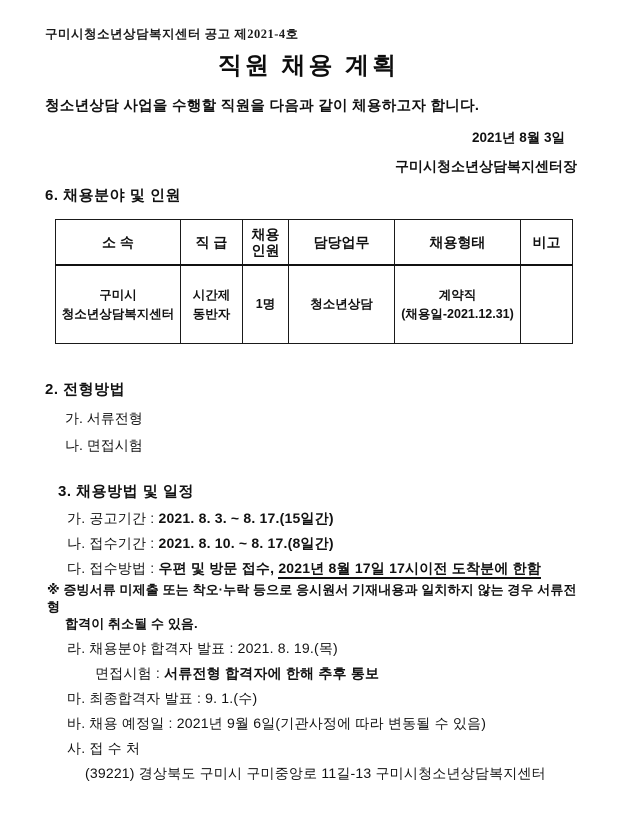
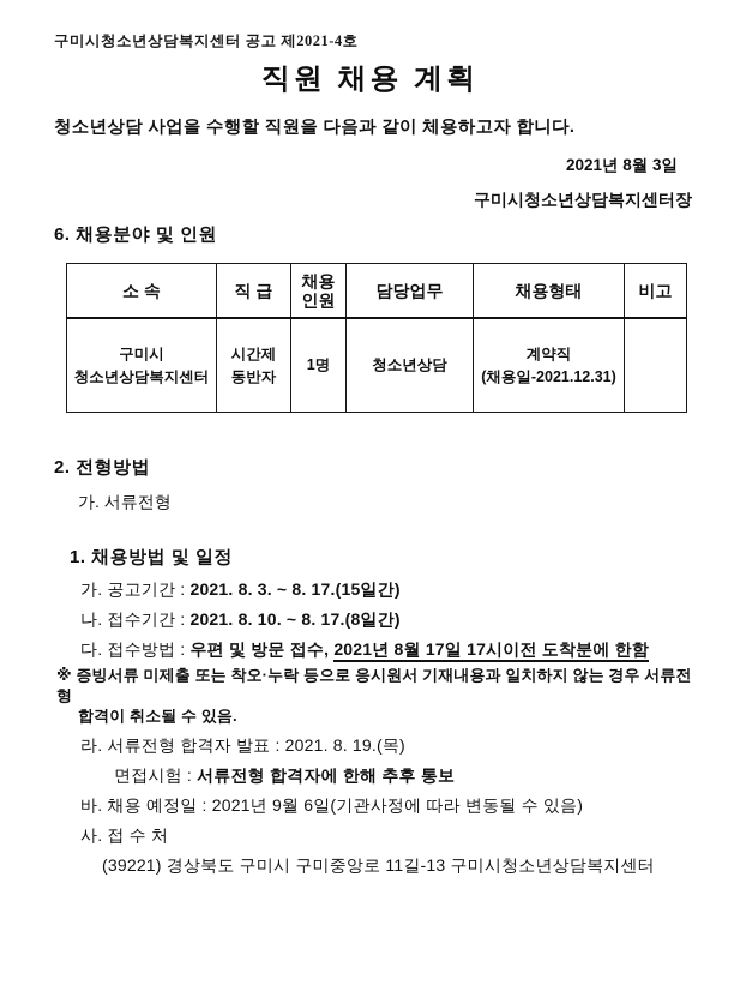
  구미시청소년상담복지센터 공고 제2021-4호
  직원 채용 계획
  청소년상담 사업을 수행할 직원을 다음과 같이 체용하고자 합니다.
  2021년 8월 3일
  구미시청소년상담복지센터장
  6. 채용분야 및 인원
  소 속	직 급	채용 인원	담당업무	채용형태	비고
  구미시 청소년상담복지센터	시간제 동반자	1명	청소년상담	계약직 (채용일-2021.12.31)
  2. 전형방법
  가. 서류전형
- 나. 면접시험
- 3. 채용방법 및 일정
+ 1. 채용방법 및 일정
  가. 공고기간 : 2021. 8. 3. ~ 8. 17.(15일간)
  나. 접수기간 : 2021. 8. 10. ~ 8. 17.(8일간)
  다. 접수방법 : 우편 및 방문 접수, 2021년 8월 17일 17시이전 도착분에 한함
  ※ 증빙서류 미제출 또는 착오·누락 등으로 응시원서 기재내용과 일치하지 않는 경우 서류전형
  합격이 취소될 수 있음.
- 라. 채용분야 합격자 발표 : 2021. 8. 19.(목)
+ 라. 서류전형 합격자 발표 : 2021. 8. 19.(목)
  면접시험 : 서류전형 합격자에 한해 추후 통보
- 마. 최종합격자 발표 : 9. 1.(수)
  바. 채용 예정일 : 2021년 9월 6일(기관사정에 따라 변동될 수 있음)
  사. 접 수 처
  (39221) 경상북도 구미시 구미중앙로 11길-13 구미시청소년상담복지센터
